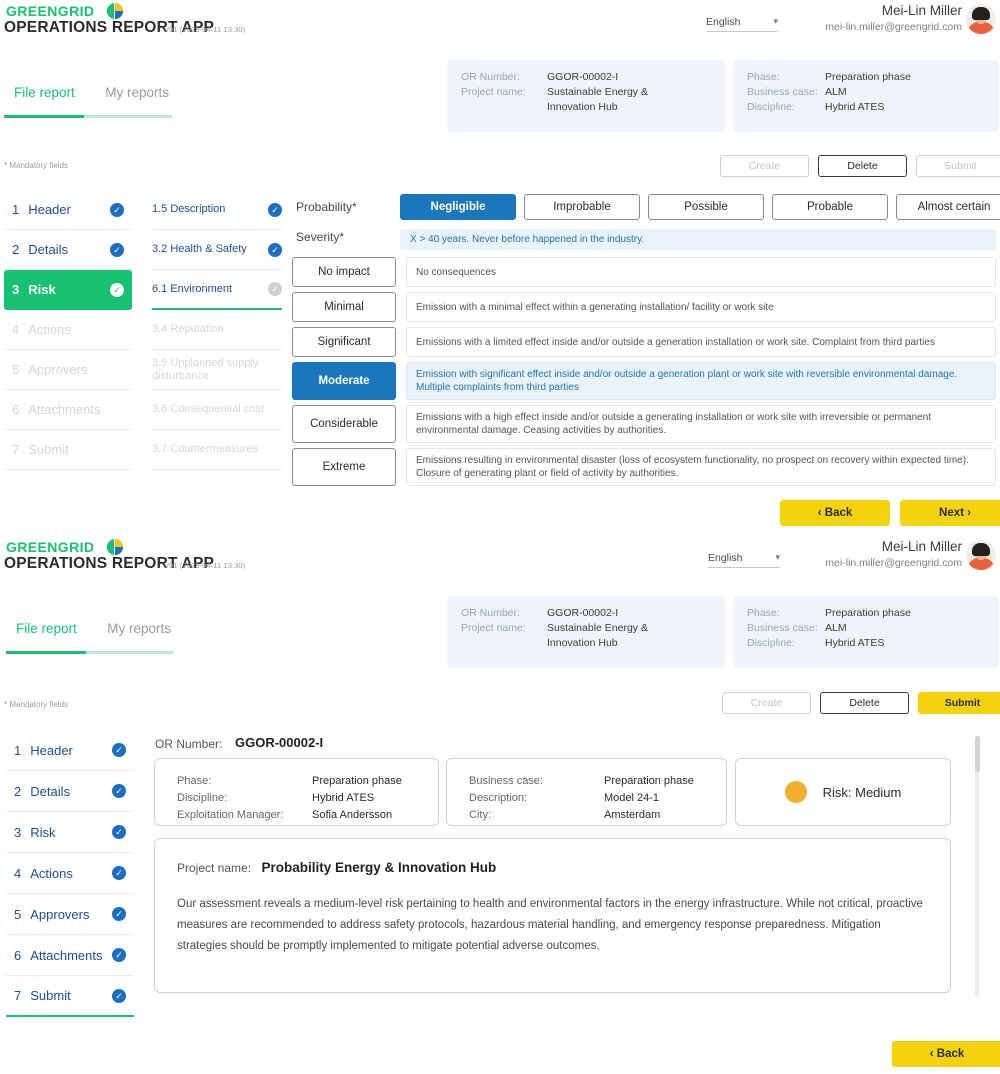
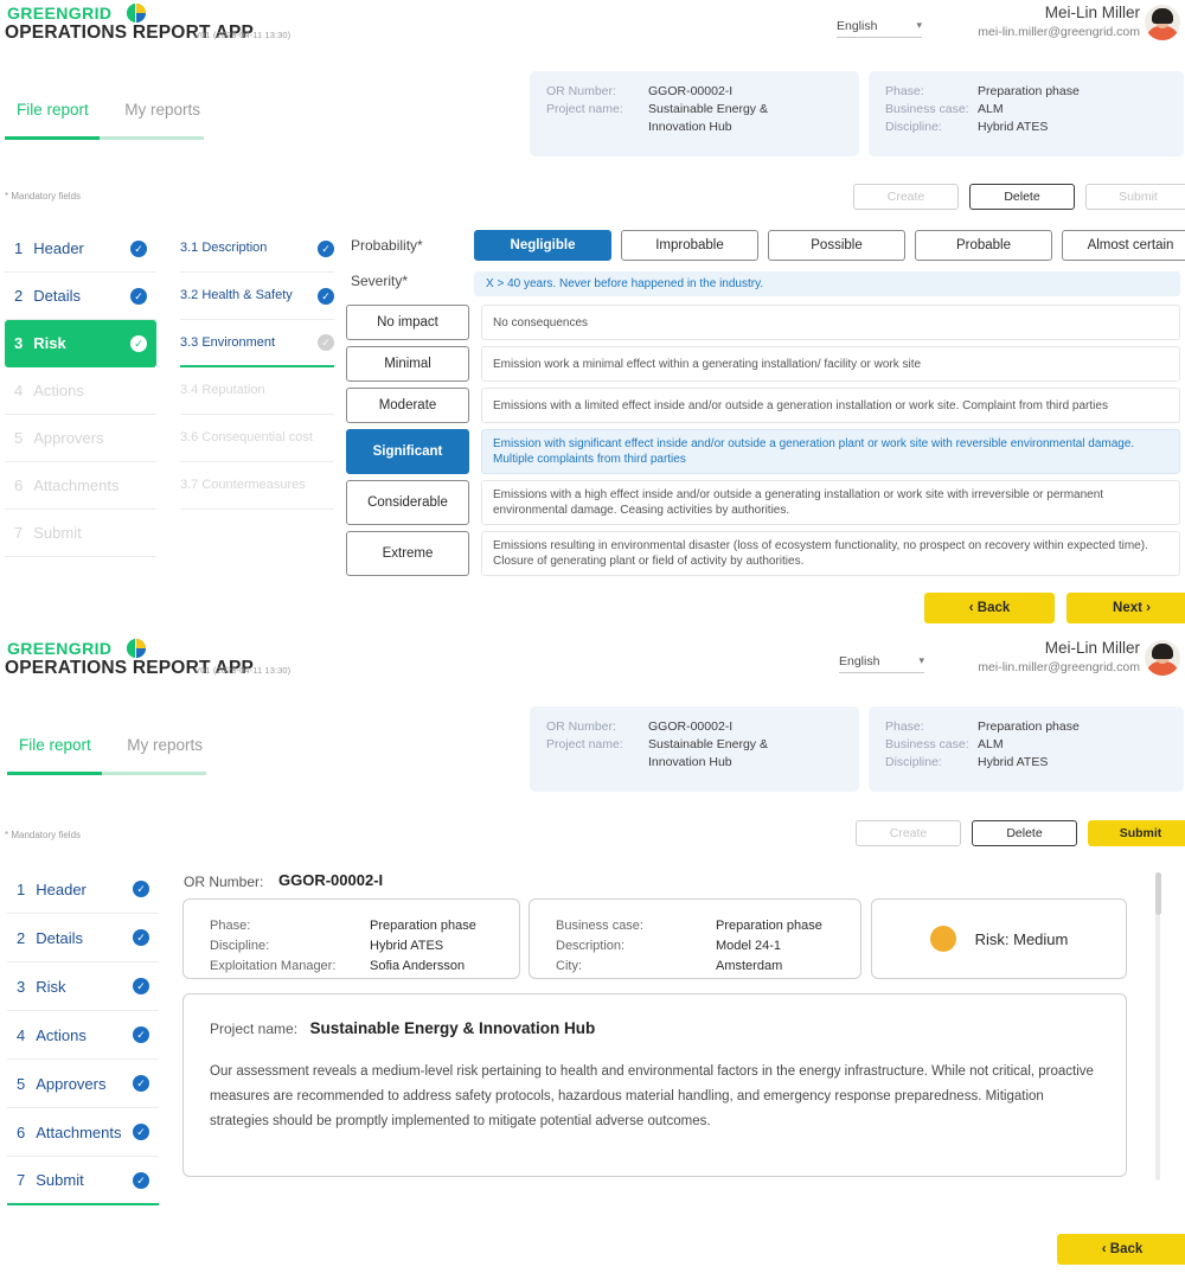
  GREENGRID
  OPERATIONS REPORT APP
  V01 (2023-04-11 13:30)
  English
  ▾
  Mei-Lin Miller
  mei-lin.miller@greengrid.com
  File report My reports
  OR Number:
  GGOR-00002-I
  Project name:
  Sustainable Energy &
  Innovation Hub
  Phase:
  Preparation phase
  Business case:
  ALM
  Discipline:
  Hybrid ATES
  * Mandatory fields
  Create
  Delete
  Submit
  1
  Header
  ✓
  2
  Details
  ✓
  3
  Risk
  ✓
  4
  Actions
  5
  Approvers
  6
  Attachments
  7
  Submit
- 1.5 Description
+ 3.1 Description
  ✓
  3.2 Health & Safety
  ✓
- 6.1 Environment
+ 3.3 Environment
  ✓
  3.4 Reputation
- 3.5 Unplanned supply disturbance
  3.6 Consequential cost
  3.7 Countermeasures
  Probability*
  Severity*
  Negligible
  Improbable
  Possible
  Probable
  Almost certain
  X > 40 years. Never before happened in the industry.
  No impact
  No consequences
  Minimal
- Emission with a minimal effect within a generating installation/ facility or work site
+ Emission work a minimal effect within a generating installation/ facility or work site
- Significant
+ Moderate
  Emissions with a limited effect inside and/or outside a generation installation or work site. Complaint from third parties
- Moderate
+ Significant
  Emission with significant effect inside and/or outside a generation plant or work site with reversible environmental damage. Multiple complaints from third parties
  Considerable
  Emissions with a high effect inside and/or outside a generating installation or work site with irreversible or permanent environmental damage. Ceasing activities by authorities.
  Extreme
  Emissions resulting in environmental disaster (loss of ecosystem functionality, no prospect on recovery within expected time). Closure of generating plant or field of activity by authorities.
  ‹ Back
  Next ›
  GREENGRID
  OPERATIONS REPORT APP
  V01 (2023-04-11 13:30)
  English
  ▾
  Mei-Lin Miller
  mei-lin.miller@greengrid.com
  File report My reports
  OR Number:
  GGOR-00002-I
  Project name:
  Sustainable Energy &
  Innovation Hub
  Phase:
  Preparation phase
  Business case:
  ALM
  Discipline:
  Hybrid ATES
  * Mandatory fields
  Create
  Delete
  Submit
  1
  Header
  ✓
  2
  Details
  ✓
  3
  Risk
  ✓
  4
  Actions
  ✓
  5
  Approvers
  ✓
  6
  Attachments
  ✓
  7
  Submit
  ✓
  OR Number:
  GGOR-00002-I
  Phase:
  Preparation phase
  Discipline:
  Hybrid ATES
  Exploitation Manager:
  Sofia Andersson
  Business case:
  Preparation phase
  Description:
  Model 24-1
  City:
  Amsterdam
  Risk: Medium
- Project name: Probability Energy & Innovation Hub
+ Project name: Sustainable Energy & Innovation Hub
  Our assessment reveals a medium-level risk pertaining to health and environmental factors in the energy infrastructure. While not critical, proactive measures are recommended to address safety protocols, hazardous material handling, and emergency response preparedness. Mitigation strategies should be promptly implemented to mitigate potential adverse outcomes.
  ‹ Back
